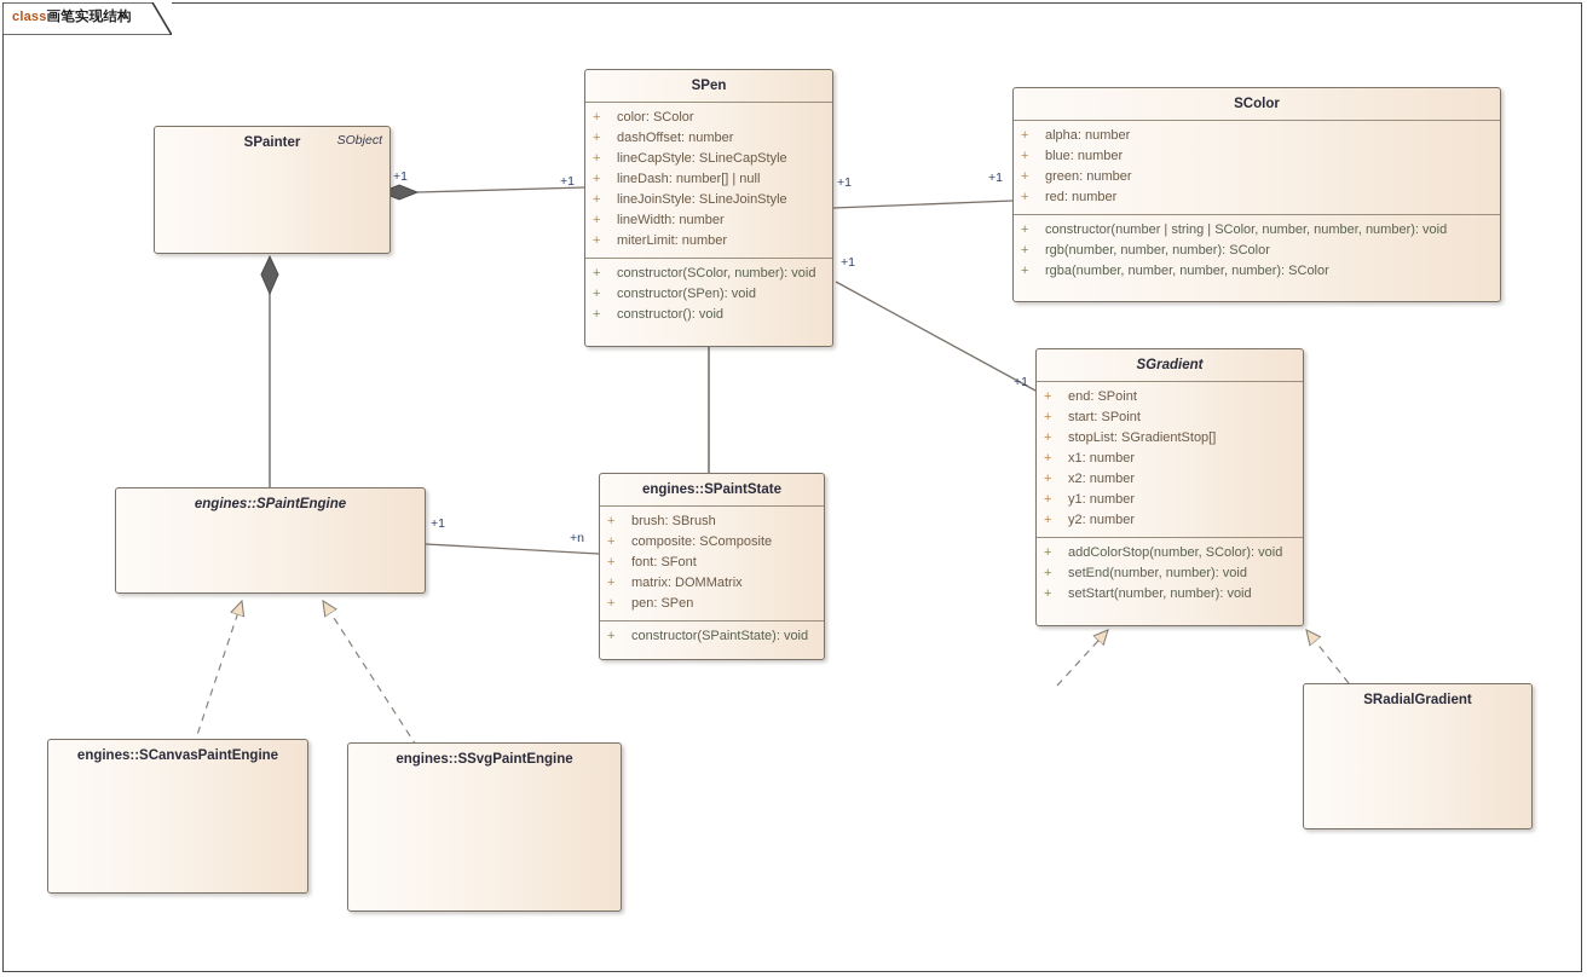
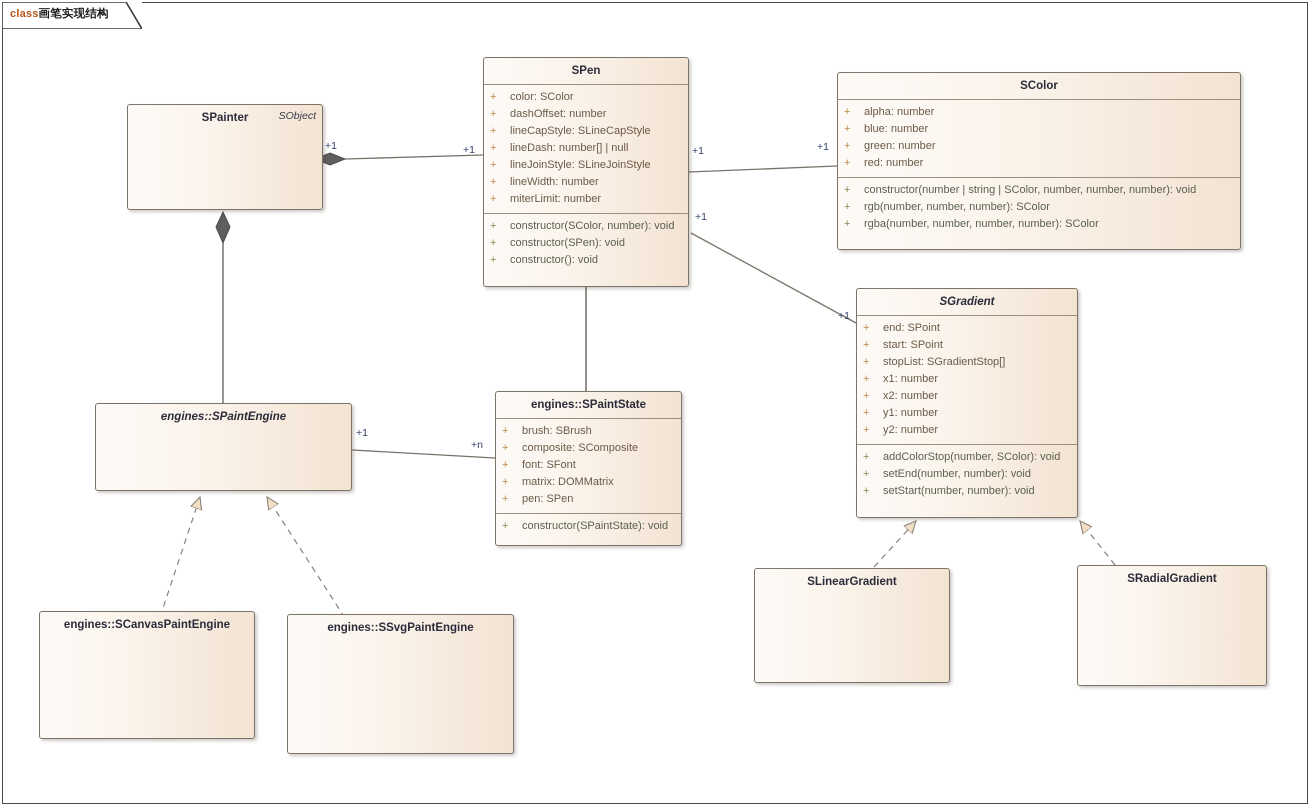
  class画笔实现结构
  +1
  +1
  +1
  +1
  +1
  +1
  +1
  +n
  SObject
  SPainter
  SPen
  +
  color: SColor
  +
  dashOffset: number
  +
  lineCapStyle: SLineCapStyle
  +
  lineDash: number[] | null
  +
  lineJoinStyle: SLineJoinStyle
  +
  lineWidth: number
  +
  miterLimit: number
  +
  constructor(SColor, number): void
  +
  constructor(SPen): void
  +
  constructor(): void
  SColor
  +
  alpha: number
  +
  blue: number
  +
  green: number
  +
  red: number
  +
  constructor(number | string | SColor, number, number, number): void
  +
  rgb(number, number, number): SColor
  +
  rgba(number, number, number, number): SColor
  SGradient
  +
  end: SPoint
  +
  start: SPoint
  +
  stopList: SGradientStop[]
  +
  x1: number
  +
  x2: number
  +
  y1: number
  +
  y2: number
  +
  addColorStop(number, SColor): void
  +
  setEnd(number, number): void
  +
  setStart(number, number): void
  engines::SPaintEngine
  engines::SPaintState
  +
  brush: SBrush
  +
  composite: SComposite
  +
  font: SFont
  +
  matrix: DOMMatrix
  +
  pen: SPen
  +
  constructor(SPaintState): void
  engines::SCanvasPaintEngine
  engines::SSvgPaintEngine
+ SLinearGradient
  SRadialGradient
